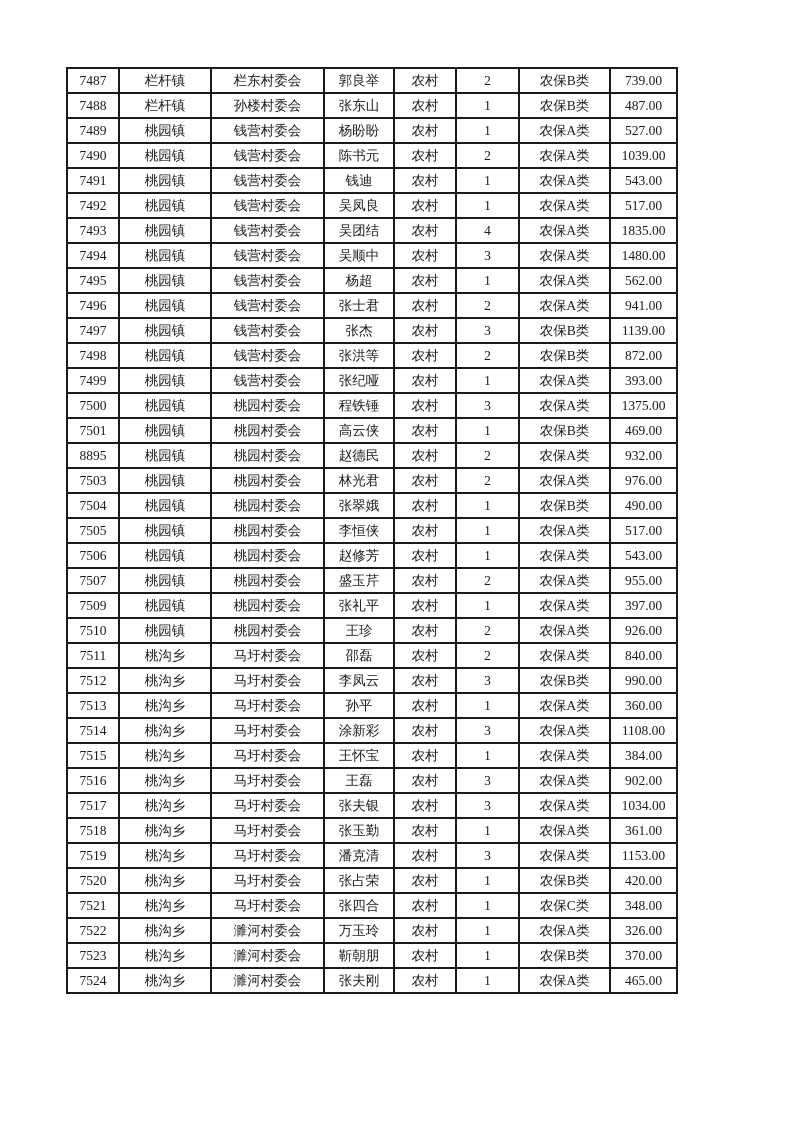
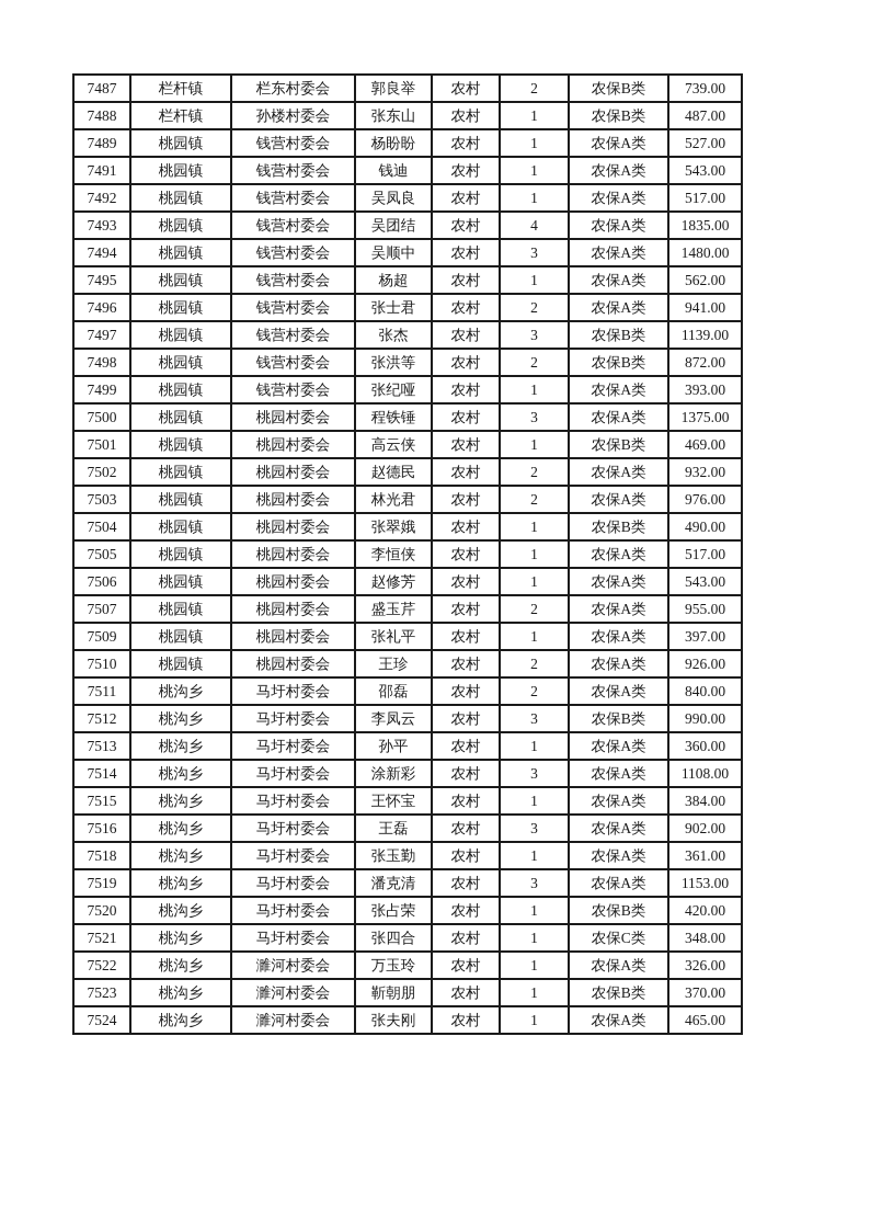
  7487	栏杆镇	栏东村委会	郭良举	农村	2	农保B类	739.00
  7488	栏杆镇	孙楼村委会	张东山	农村	1	农保B类	487.00
  7489	桃园镇	钱营村委会	杨盼盼	农村	1	农保A类	527.00
- 7490	桃园镇	钱营村委会	陈书元	农村	2	农保A类	1039.00
  7491	桃园镇	钱营村委会	钱迪	农村	1	农保A类	543.00
  7492	桃园镇	钱营村委会	吴凤良	农村	1	农保A类	517.00
  7493	桃园镇	钱营村委会	吴团结	农村	4	农保A类	1835.00
  7494	桃园镇	钱营村委会	吴顺中	农村	3	农保A类	1480.00
  7495	桃园镇	钱营村委会	杨超	农村	1	农保A类	562.00
  7496	桃园镇	钱营村委会	张士君	农村	2	农保A类	941.00
  7497	桃园镇	钱营村委会	张杰	农村	3	农保B类	1139.00
  7498	桃园镇	钱营村委会	张洪等	农村	2	农保B类	872.00
  7499	桃园镇	钱营村委会	张纪哑	农村	1	农保A类	393.00
  7500	桃园镇	桃园村委会	程铁锤	农村	3	农保A类	1375.00
  7501	桃园镇	桃园村委会	高云侠	农村	1	农保B类	469.00
- 8895	桃园镇	桃园村委会	赵德民	农村	2	农保A类	932.00
+ 7502	桃园镇	桃园村委会	赵德民	农村	2	农保A类	932.00
  7503	桃园镇	桃园村委会	林光君	农村	2	农保A类	976.00
  7504	桃园镇	桃园村委会	张翠娥	农村	1	农保B类	490.00
  7505	桃园镇	桃园村委会	李恒侠	农村	1	农保A类	517.00
  7506	桃园镇	桃园村委会	赵修芳	农村	1	农保A类	543.00
  7507	桃园镇	桃园村委会	盛玉芹	农村	2	农保A类	955.00
  7509	桃园镇	桃园村委会	张礼平	农村	1	农保A类	397.00
  7510	桃园镇	桃园村委会	王珍	农村	2	农保A类	926.00
  7511	桃沟乡	马圩村委会	邵磊	农村	2	农保A类	840.00
  7512	桃沟乡	马圩村委会	李凤云	农村	3	农保B类	990.00
  7513	桃沟乡	马圩村委会	孙平	农村	1	农保A类	360.00
  7514	桃沟乡	马圩村委会	涂新彩	农村	3	农保A类	1108.00
  7515	桃沟乡	马圩村委会	王怀宝	农村	1	农保A类	384.00
  7516	桃沟乡	马圩村委会	王磊	农村	3	农保A类	902.00
- 7517	桃沟乡	马圩村委会	张夫银	农村	3	农保A类	1034.00
  7518	桃沟乡	马圩村委会	张玉勤	农村	1	农保A类	361.00
  7519	桃沟乡	马圩村委会	潘克清	农村	3	农保A类	1153.00
  7520	桃沟乡	马圩村委会	张占荣	农村	1	农保B类	420.00
  7521	桃沟乡	马圩村委会	张四合	农村	1	农保C类	348.00
  7522	桃沟乡	濉河村委会	万玉玲	农村	1	农保A类	326.00
  7523	桃沟乡	濉河村委会	靳朝朋	农村	1	农保B类	370.00
  7524	桃沟乡	濉河村委会	张夫刚	农村	1	农保A类	465.00
